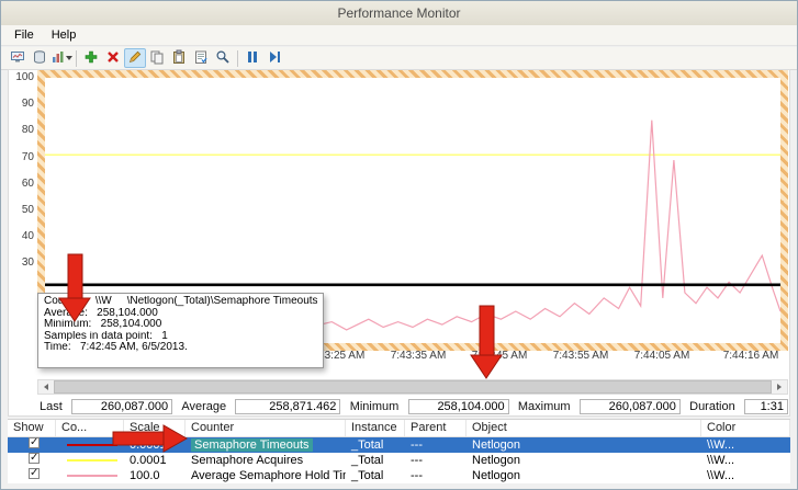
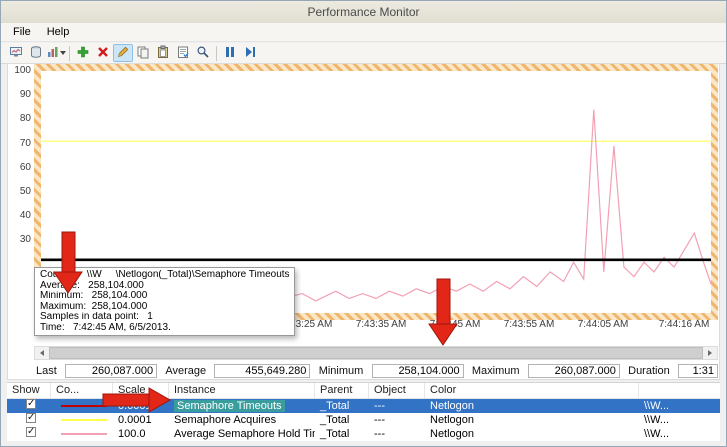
  Performance Monitor
  File
  Help
  100
  90
  80
  70
  60
  50
  40
  30
  7:43:35 AM
  7:43:55 AM
  7:44:05 AM
  7:44:16 AM
  Co \\W \Netlogon(_Total)\Semaphore Timeouts
  Avere: 258,104.000
  Minimum: 258,104.000
+ Maximum: 258,104.000
  Samples in data point: 1
  Time: 7:42:45 AM, 6/5/2013.
  Last
  260,087.000
  Average
- 258,871.462
+ 455,649.280
  Minimum
  258,104.000
  Maximum
  260,087.000
  Duration
  1:31
  Show
  Co...
  Scale
- Counter
  Instance
  Parent
  Object
  Color
  Semaphore Timeouts
  _Total
  ---
  Netlogon
  \\W...
  0.0001
  Semaphore Acquires
  _Total
  ---
  Netlogon
  \\W...
  100.0
  Average Semaphore Hold Ti
  _Total
  ---
  Netlogon
  \\W...
